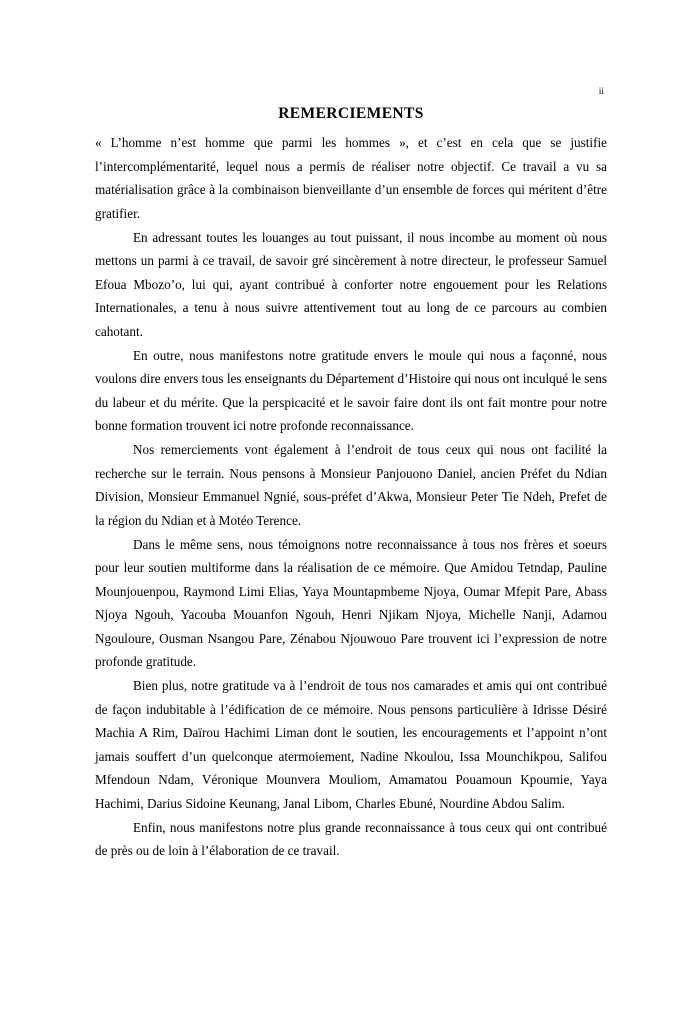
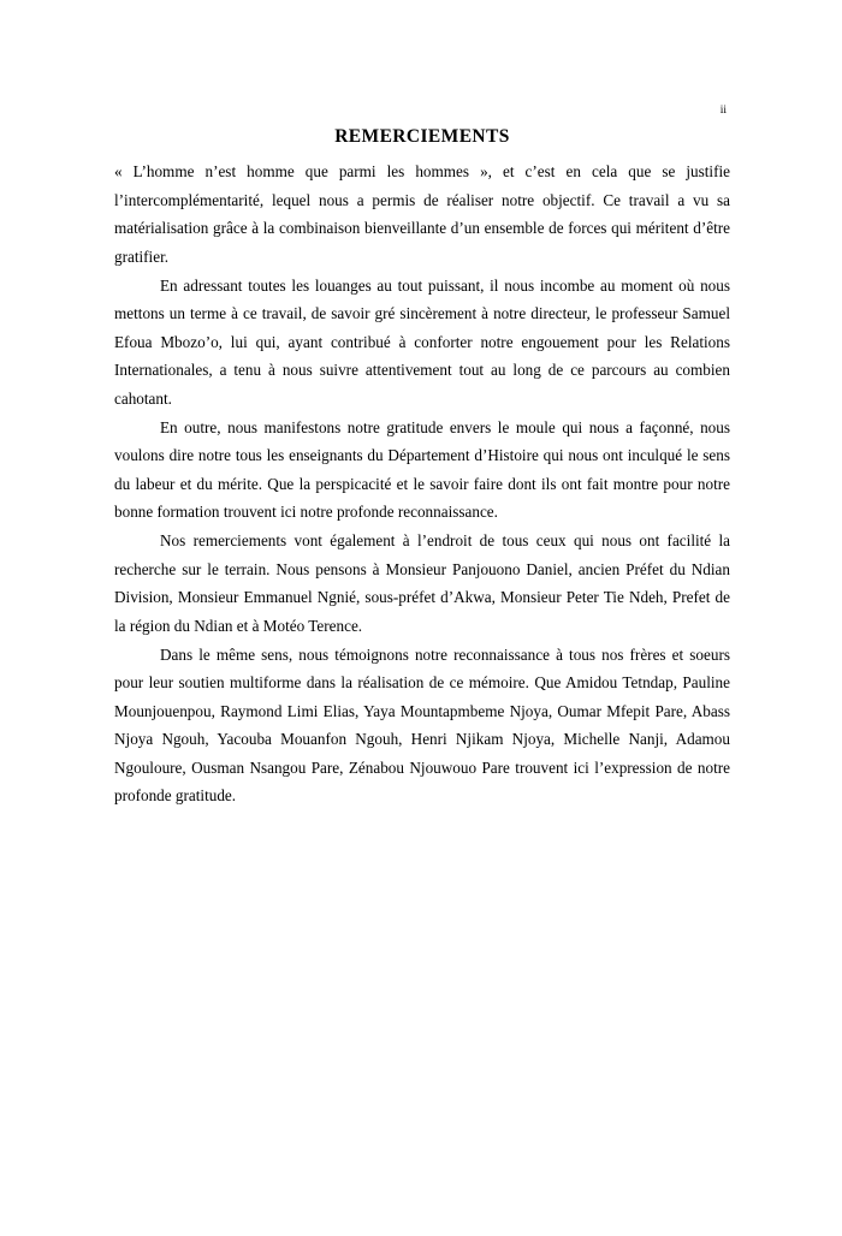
  ii
  REMERCIEMENTS
  « L’homme n’est homme que parmi les hommes », et c’est en cela que se justifie l’intercomplémentarité, lequel nous a permis de réaliser notre objectif. Ce travail a vu sa matérialisation grâce à la combinaison bienveillante d’un ensemble de forces qui méritent d’être gratifier.
- En adressant toutes les louanges au tout puissant, il nous incombe au moment où nous mettons un parmi à ce travail, de savoir gré sincèrement à notre directeur, le professeur Samuel Efoua Mbozo’o, lui qui, ayant contribué à conforter notre engouement pour les Relations Internationales, a tenu à nous suivre attentivement tout au long de ce parcours au combien cahotant.
+ En adressant toutes les louanges au tout puissant, il nous incombe au moment où nous mettons un terme à ce travail, de savoir gré sincèrement à notre directeur, le professeur Samuel Efoua Mbozo’o, lui qui, ayant contribué à conforter notre engouement pour les Relations Internationales, a tenu à nous suivre attentivement tout au long de ce parcours au combien cahotant.
- En outre, nous manifestons notre gratitude envers le moule qui nous a façonné, nous voulons dire envers tous les enseignants du Département d’Histoire qui nous ont inculqué le sens du labeur et du mérite. Que la perspicacité et le savoir faire dont ils ont fait montre pour notre bonne formation trouvent ici notre profonde reconnaissance.
+ En outre, nous manifestons notre gratitude envers le moule qui nous a façonné, nous voulons dire notre tous les enseignants du Département d’Histoire qui nous ont inculqué le sens du labeur et du mérite. Que la perspicacité et le savoir faire dont ils ont fait montre pour notre bonne formation trouvent ici notre profonde reconnaissance.
  Nos remerciements vont également à l’endroit de tous ceux qui nous ont facilité la recherche sur le terrain. Nous pensons à Monsieur Panjouono Daniel, ancien Préfet du Ndian Division, Monsieur Emmanuel Ngnié, sous-préfet d’Akwa, Monsieur Peter Tie Ndeh, Prefet de la région du Ndian et à Motéo Terence.
  Dans le même sens, nous témoignons notre reconnaissance à tous nos frères et soeurs pour leur soutien multiforme dans la réalisation de ce mémoire. Que Amidou Tetndap, Pauline Mounjouenpou, Raymond Limi Elias, Yaya Mountapmbeme Njoya, Oumar Mfepit Pare, Abass Njoya Ngouh, Yacouba Mouanfon Ngouh, Henri Njikam Njoya, Michelle Nanji, Adamou Ngouloure, Ousman Nsangou Pare, Zénabou Njouwouo Pare trouvent ici l’expression de notre profonde gratitude.
- Bien plus, notre gratitude va à l’endroit de tous nos camarades et amis qui ont contribué de façon indubitable à l’édification de ce mémoire. Nous pensons particulière à Idrisse Désiré Machia A Rim, Daïrou Hachimi Liman dont le soutien, les encouragements et l’appoint n’ont jamais souffert d’un quelconque atermoiement, Nadine Nkoulou, Issa Mounchikpou, Salifou Mfendoun Ndam, Véronique Mounvera Mouliom, Amamatou Pouamoun Kpoumie, Yaya Hachimi, Darius Sidoine Keunang, Janal Libom, Charles Ebuné, Nourdine Abdou Salim.
- Enfin, nous manifestons notre plus grande reconnaissance à tous ceux qui ont contribué de près ou de loin à l’élaboration de ce travail.
